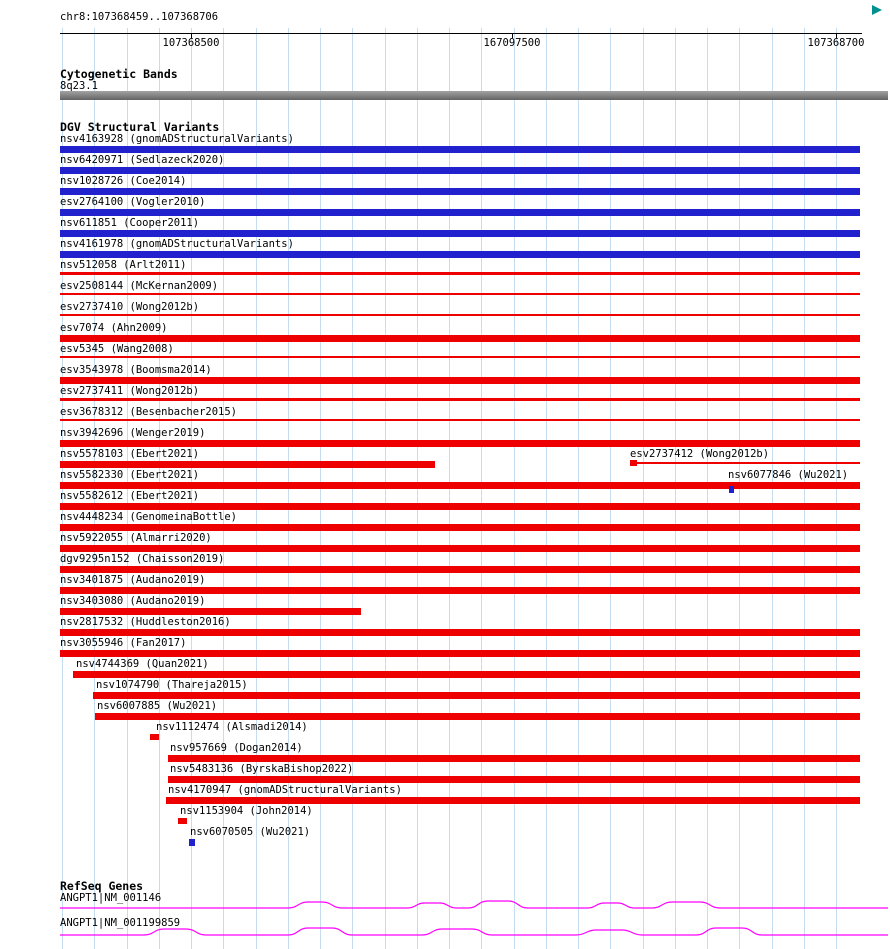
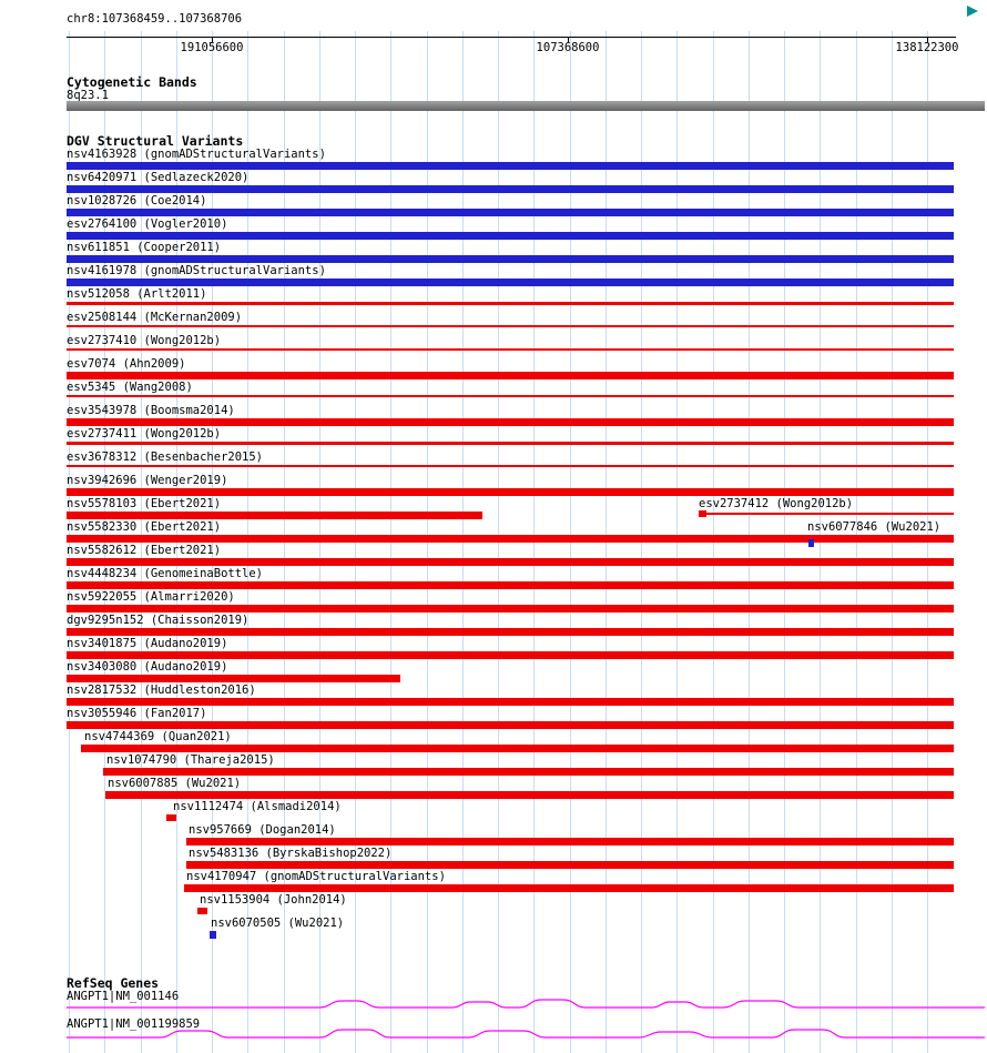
  chr8:107368459..107368706
- 107368500
+ 191056600
- 167097500
+ 107368600
- 107368700
+ 138122300
  Cytogenetic Bands
  8q23.1
  DGV Structural Variants
  nsv4163928 (gnomADStructuralVariants)
  nsv6420971 (Sedlazeck2020)
  nsv1028726 (Coe2014)
  esv2764100 (Vogler2010)
  nsv611851 (Cooper2011)
  nsv4161978 (gnomADStructuralVariants)
  nsv512058 (Arlt2011)
  esv2508144 (McKernan2009)
  esv2737410 (Wong2012b)
  esv7074 (Ahn2009)
  esv5345 (Wang2008)
  esv3543978 (Boomsma2014)
  esv2737411 (Wong2012b)
  esv3678312 (Besenbacher2015)
  nsv3942696 (Wenger2019)
  nsv5578103 (Ebert2021)
  esv2737412 (Wong2012b)
  nsv5582330 (Ebert2021)
  nsv6077846 (Wu2021)
  nsv5582612 (Ebert2021)
  nsv4448234 (GenomeinaBottle)
  nsv5922055 (Almarri2020)
  dgv9295n152 (Chaisson2019)
  nsv3401875 (Audano2019)
  nsv3403080 (Audano2019)
  nsv2817532 (Huddleston2016)
  nsv3055946 (Fan2017)
  nsv4744369 (Quan2021)
  nsv1074790 (Thareja2015)
  nsv6007885 (Wu2021)
  nsv1112474 (Alsmadi2014)
  nsv957669 (Dogan2014)
  nsv5483136 (ByrskaBishop2022)
  nsv4170947 (gnomADStructuralVariants)
  nsv1153904 (John2014)
  nsv6070505 (Wu2021)
  RefSeq Genes
  ANGPT1|NM_001146
  ANGPT1|NM_001199859
